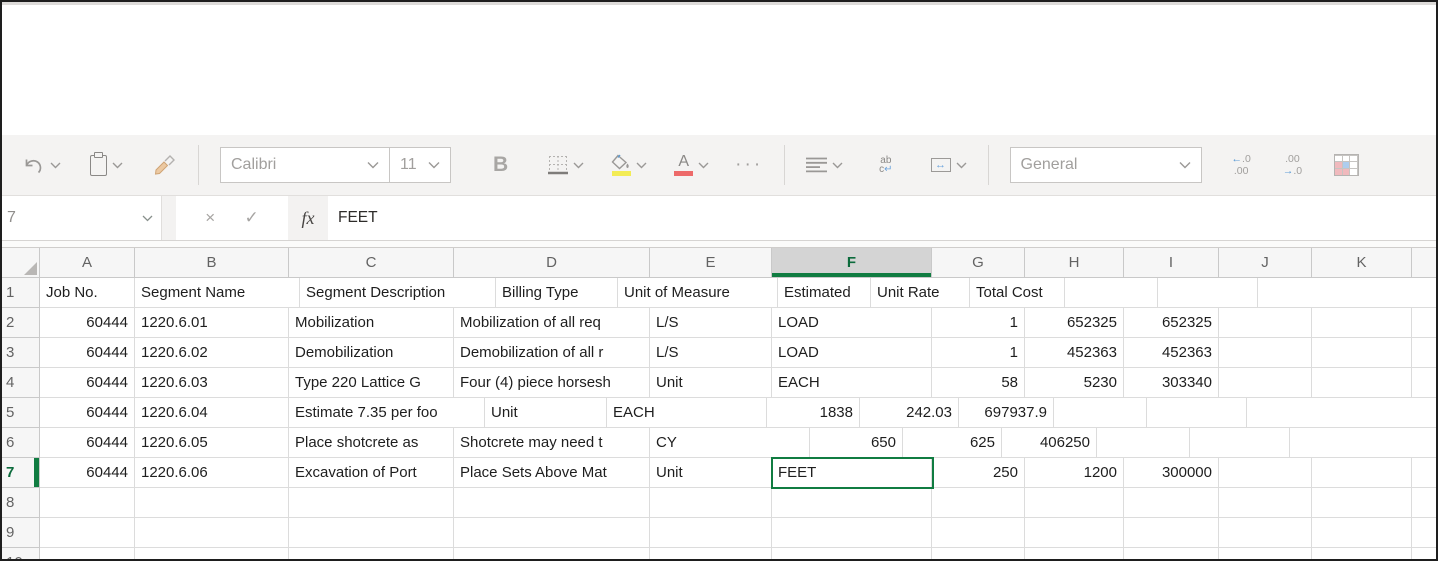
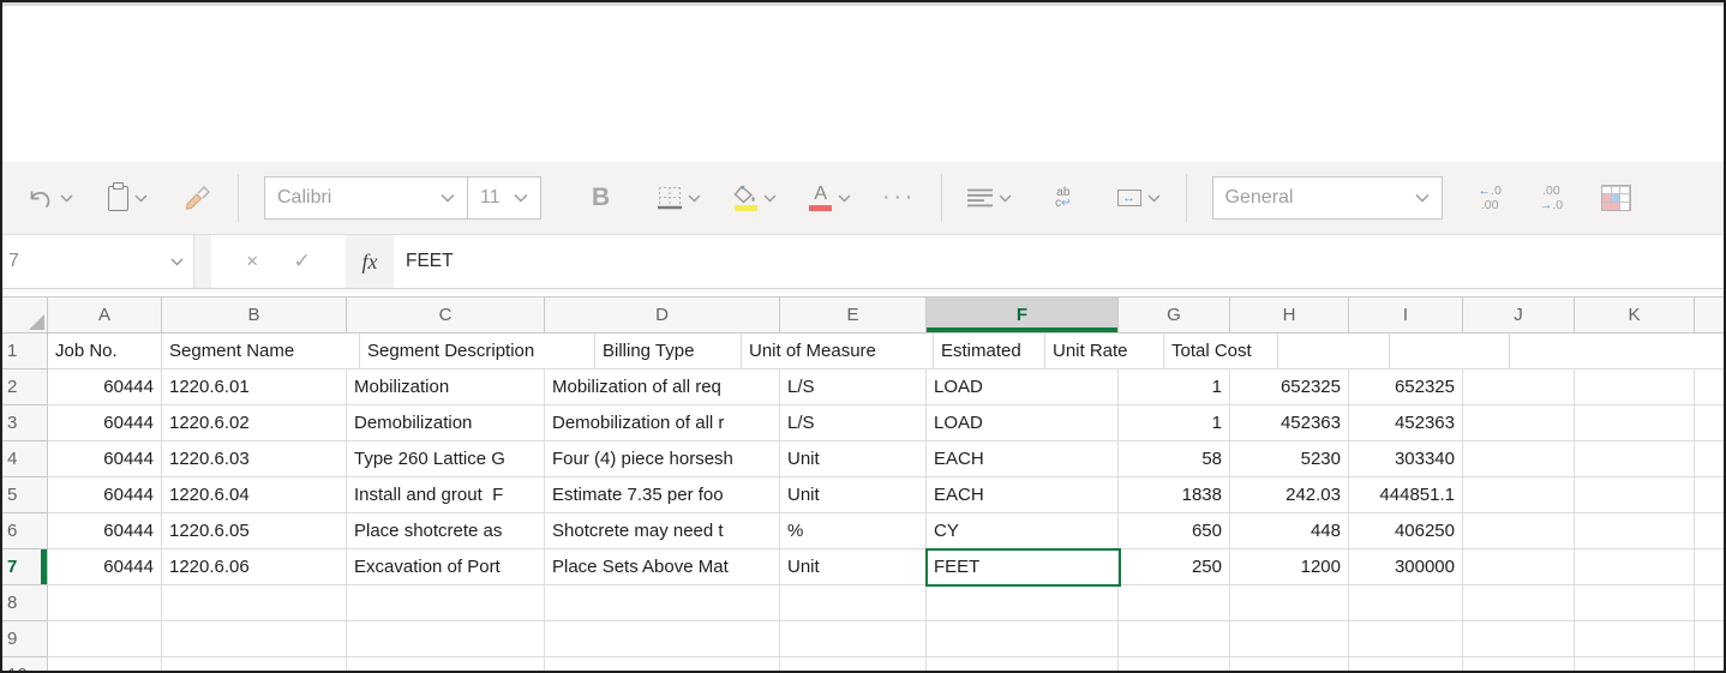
  Calibri
  11
  B
  A
  ···
  ab
  c↵
  ↔
  General
  ←.0
  .00
  .00
  →.0
  7
  ×
  ✓
  fx
  FEET
  A
  B
  C
  D
  E
  F
  G
  H
  I
  J
  K
  1
  2
  3
  4
  5
  6
  7
  8
  9
  Job No.
  Segment Name
  Segment Description
  Billing Type
  Unit of Measure
  Estimated
  Unit Rate
  Total Cost
  60444
  1220.6.01
  Mobilization
  Mobilization of all req
  L/S
  LOAD
  1
  652325
  652325
  60444
  1220.6.02
  Demobilization
  Demobilization of all r
  L/S
  LOAD
  1
  452363
  452363
  60444
  1220.6.03
- Type 220 Lattice G
+ Type 260 Lattice G
  Four (4) piece horsesh
  Unit
  EACH
  58
  5230
  303340
  60444
  1220.6.04
+ Install and grout F
  Estimate 7.35 per foo
  Unit
  EACH
  1838
  242.03
- 697937.9
+ 444851.1
  60444
  1220.6.05
  Place shotcrete as
  Shotcrete may need t
+ %
  CY
  650
- 625
+ 448
  406250
  60444
  1220.6.06
  Excavation of Port
  Place Sets Above Mat
  Unit
  FEET
  250
  1200
  300000
